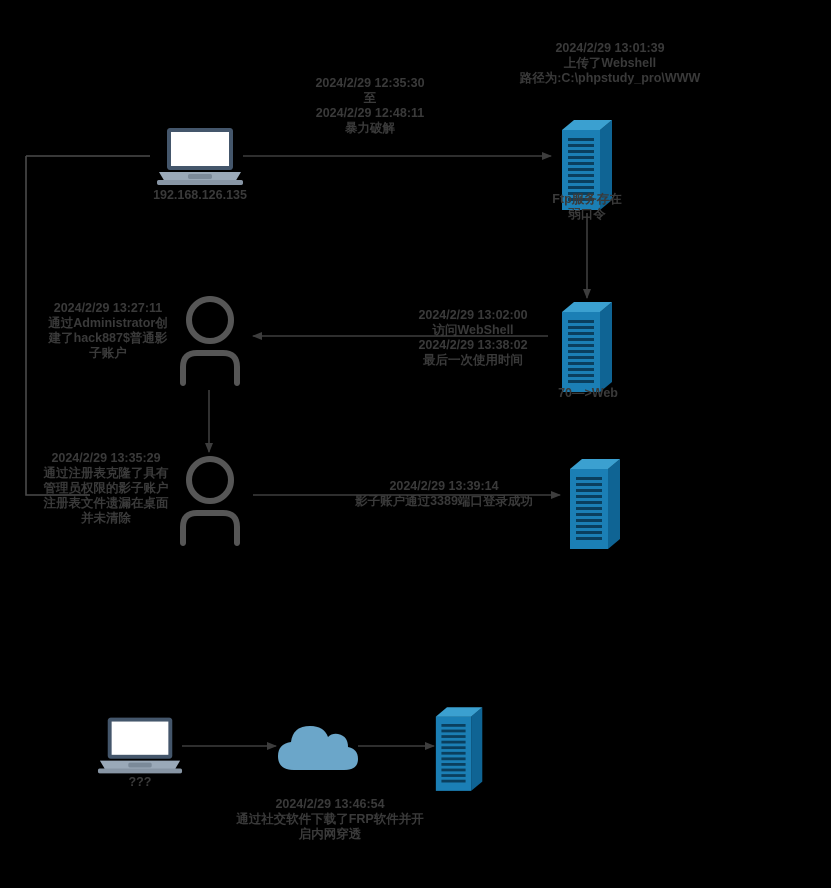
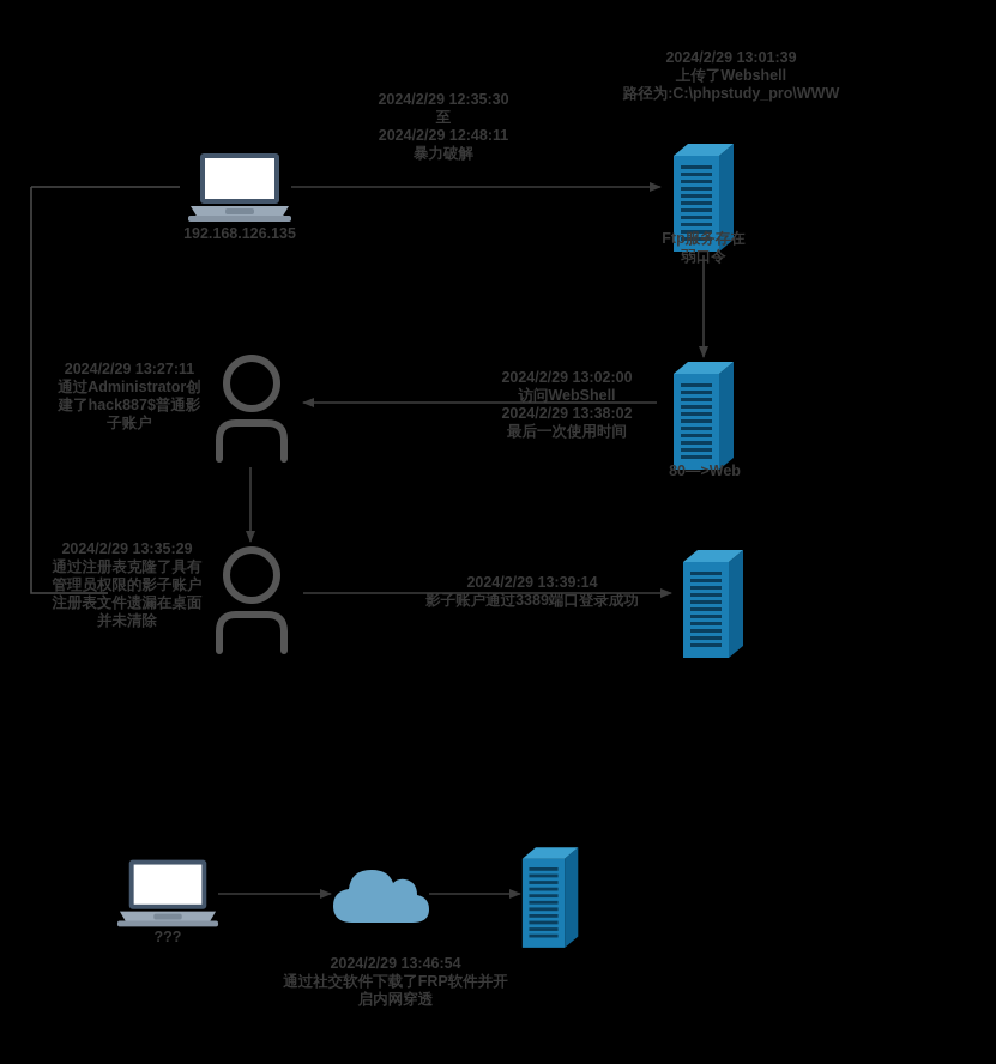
  192.168.126.135
  Ftp服务存在
  弱口令
- 70—>Web
+ 80—>Web
  ???
  2024/2/29 12:35:30
  至
  2024/2/29 12:48:11
  暴力破解
  2024/2/29 13:01:39
  上传了Webshell
  路径为:C:\phpstudy_pro\WWW
  2024/2/29 13:02:00
  访问WebShell
  2024/2/29 13:38:02
  最后一次使用时间
  2024/2/29 13:27:11
  通过Administrator创
  建了hack887$普通影
  子账户
  2024/2/29 13:35:29
  通过注册表克隆了具有
  管理员权限的影子账户
  注册表文件遗漏在桌面
  并未清除
  2024/2/29 13:39:14
  影子账户通过3389端口登录成功
  2024/2/29 13:46:54
  通过社交软件下载了FRP软件并开
  启内网穿透
